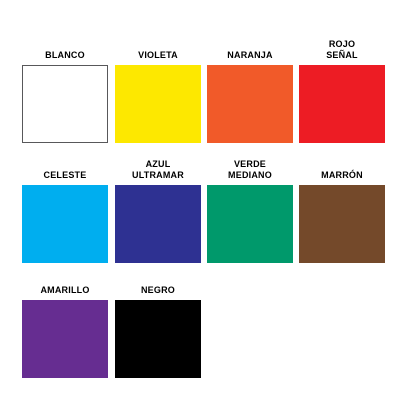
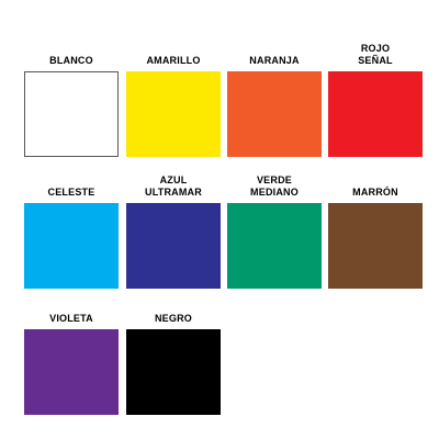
  BLANCO
- VIOLETA
+ AMARILLO
  NARANJA
  ROJO
  SEÑAL
  CELESTE
  AZUL
  ULTRAMAR
  VERDE
  MEDIANO
  MARRÓN
- AMARILLO
+ VIOLETA
  NEGRO
